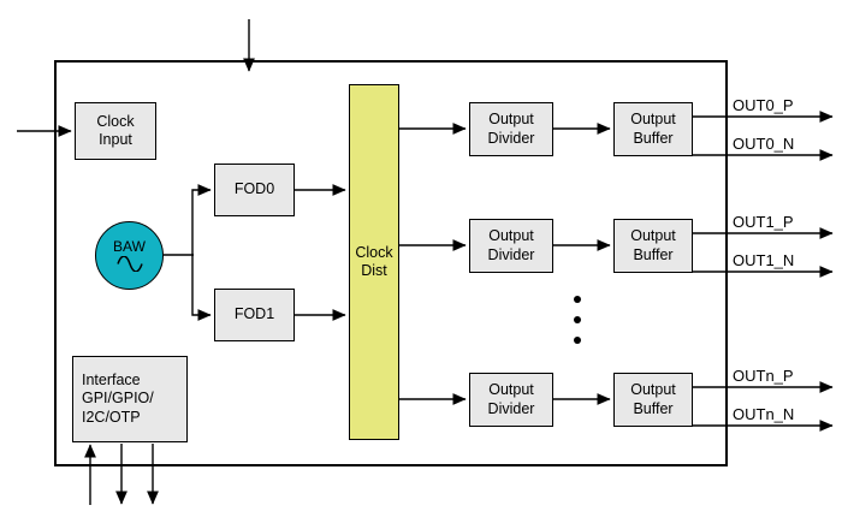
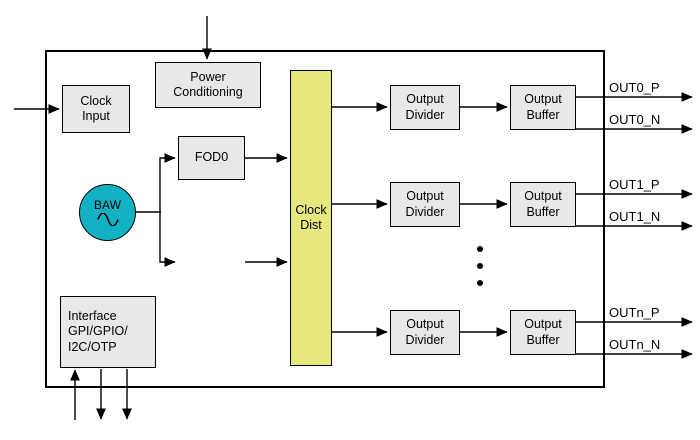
  Clock
  Input
+ Power
+ Conditioning
  BAW
  FOD0
- FOD1
  Clock
  Dist
  Interface
  GPI/GPIO/
  I2C/OTP
  Output
  Divider
  Output
  Buffer
  Output
  Divider
  Output
  Buffer
  Output
  Divider
  Output
  Buffer
  OUT0_P
  OUT0_N
  OUT1_P
  OUT1_N
  OUTn_P
  OUTn_N
